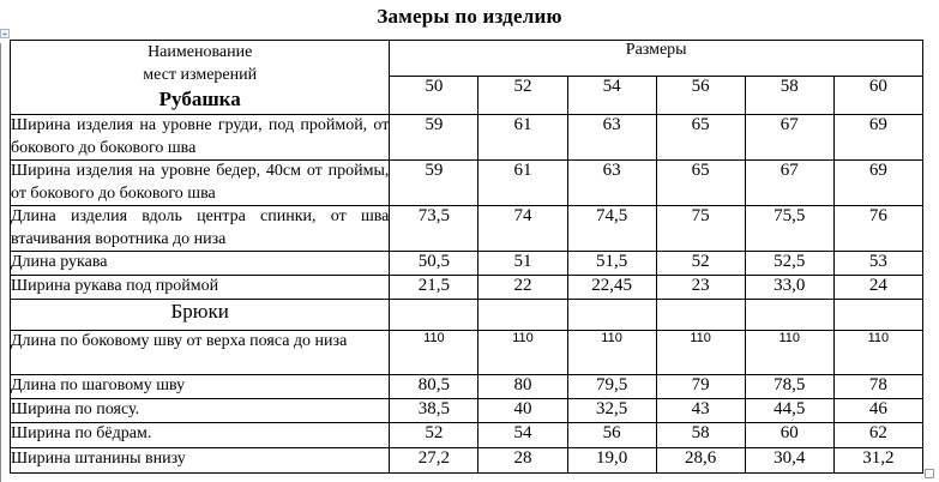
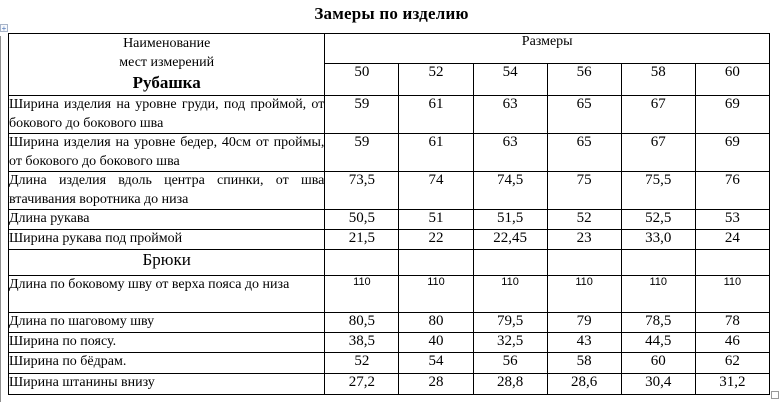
  Замеры по изделию
  +
  Наименование мест измерений Рубашка	Размеры
  50	52	54	56	58	60
  Ширина изделия на уровне груди, под проймой, от бокового до бокового шва	59	61	63	65	67	69
  Ширина изделия на уровне бедер, 40см от проймы, от бокового до бокового шва	59	61	63	65	67	69
  Длина изделия вдоль центра спинки, от шва втачивания воротника до низа	73,5	74	74,5	75	75,5	76
  Длина рукава	50,5	51	51,5	52	52,5	53
  Ширина рукава под проймой	21,5	22	22,45	23	33,0	24
  Брюки
  Длина по боковому шву от верха пояса до низа	110	110	110	110	110	110
  Длина по шаговому шву	80,5	80	79,5	79	78,5	78
  Ширина по поясу.	38,5	40	32,5	43	44,5	46
  Ширина по бёдрам.	52	54	56	58	60	62
- Ширина штанины внизу	27,2	28	19,0	28,6	30,4	31,2
+ Ширина штанины внизу	27,2	28	28,8	28,6	30,4	31,2
